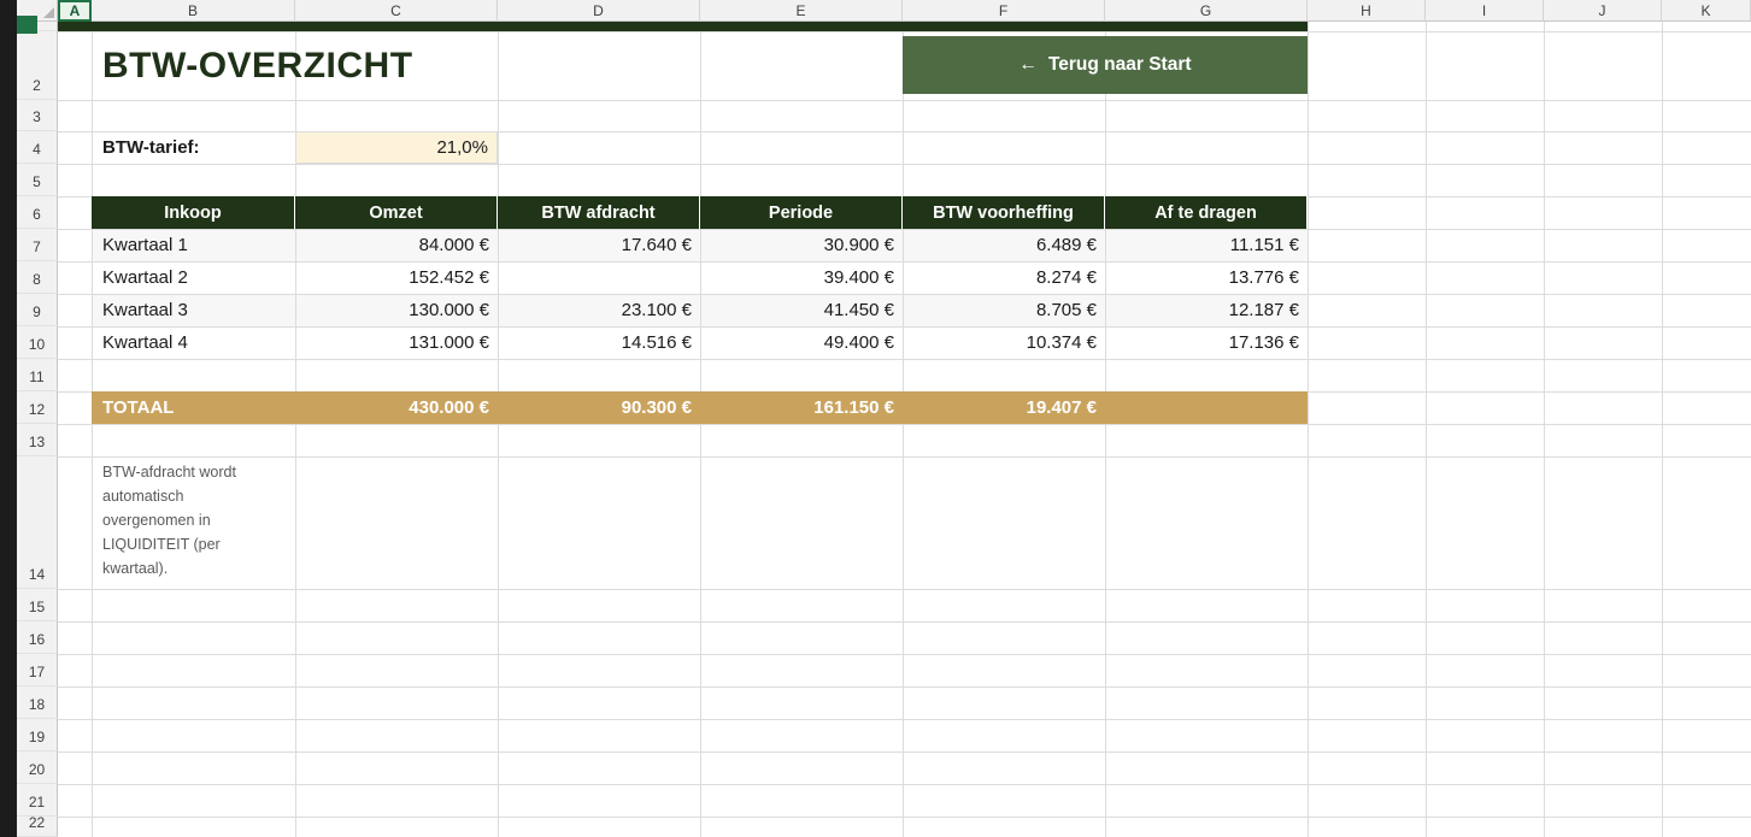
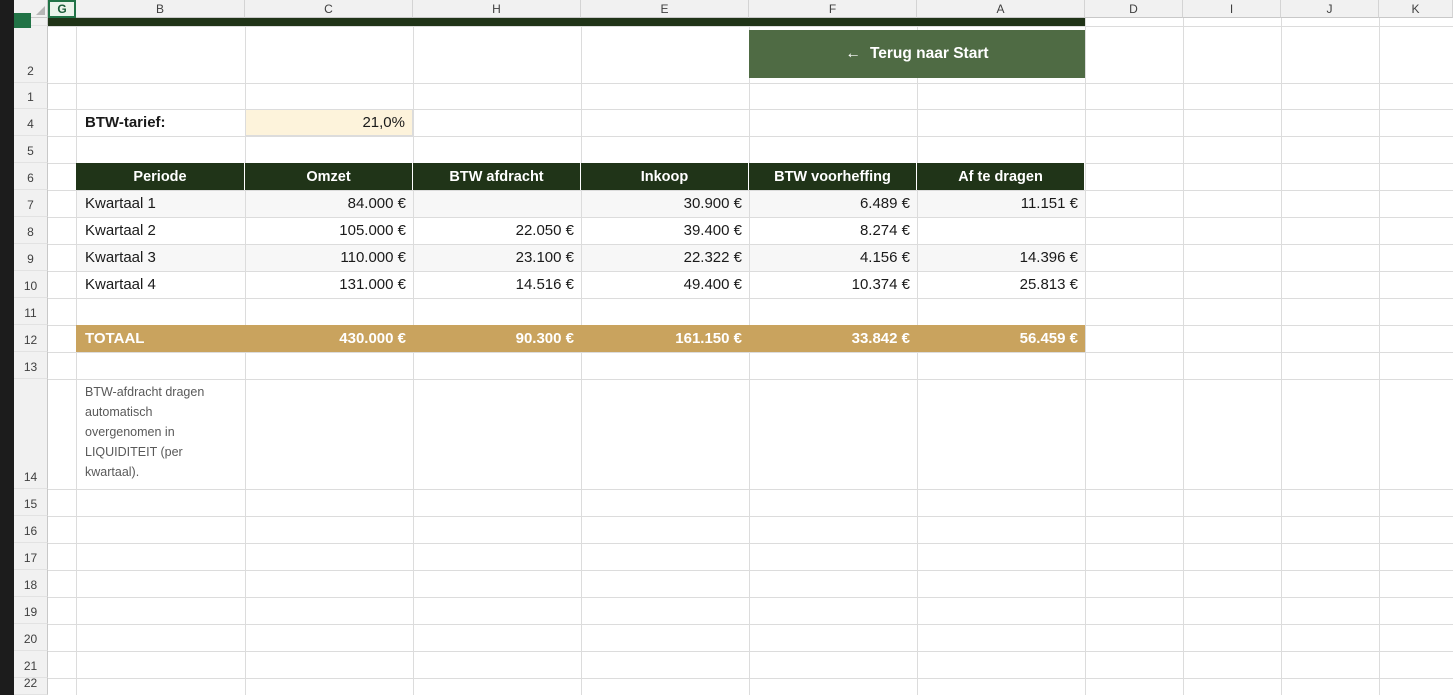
- BTW-OVERZICHT
  ←
  Terug naar Start
  BTW-tarief:
  21,0%
- Inkoop
+ Periode
  Omzet
  BTW afdracht
- Periode
+ Inkoop
  BTW voorheffing
  Af te dragen
  Kwartaal 1
  84.000 €
- 17.640 €
  30.900 €
  6.489 €
  11.151 €
  Kwartaal 2
- 152.452 €
+ 105.000 €
+ 22.050 €
  39.400 €
  8.274 €
- 13.776 €
  Kwartaal 3
- 130.000 €
+ 110.000 €
  23.100 €
- 41.450 €
+ 22.322 €
- 8.705 €
+ 4.156 €
- 12.187 €
+ 14.396 €
  Kwartaal 4
  131.000 €
  14.516 €
  49.400 €
  10.374 €
- 17.136 €
+ 25.813 €
  TOTAAL
  430.000 €
  90.300 €
  161.150 €
- 19.407 €
+ 33.842 €
+ 56.459 €
- BTW-afdracht wordt automatisch overgenomen in LIQUIDITEIT (per kwartaal).
+ BTW-afdracht dragen automatisch overgenomen in LIQUIDITEIT (per kwartaal).
- A
+ G
  B
  C
- D
+ H
  E
  F
- G
+ A
- H
+ D
  I
  J
  K
  2
- 3
+ 1
  4
  5
  6
  7
  8
  9
  10
  11
  12
  13
  14
  15
  16
  17
  18
  19
  20
  21
  22
